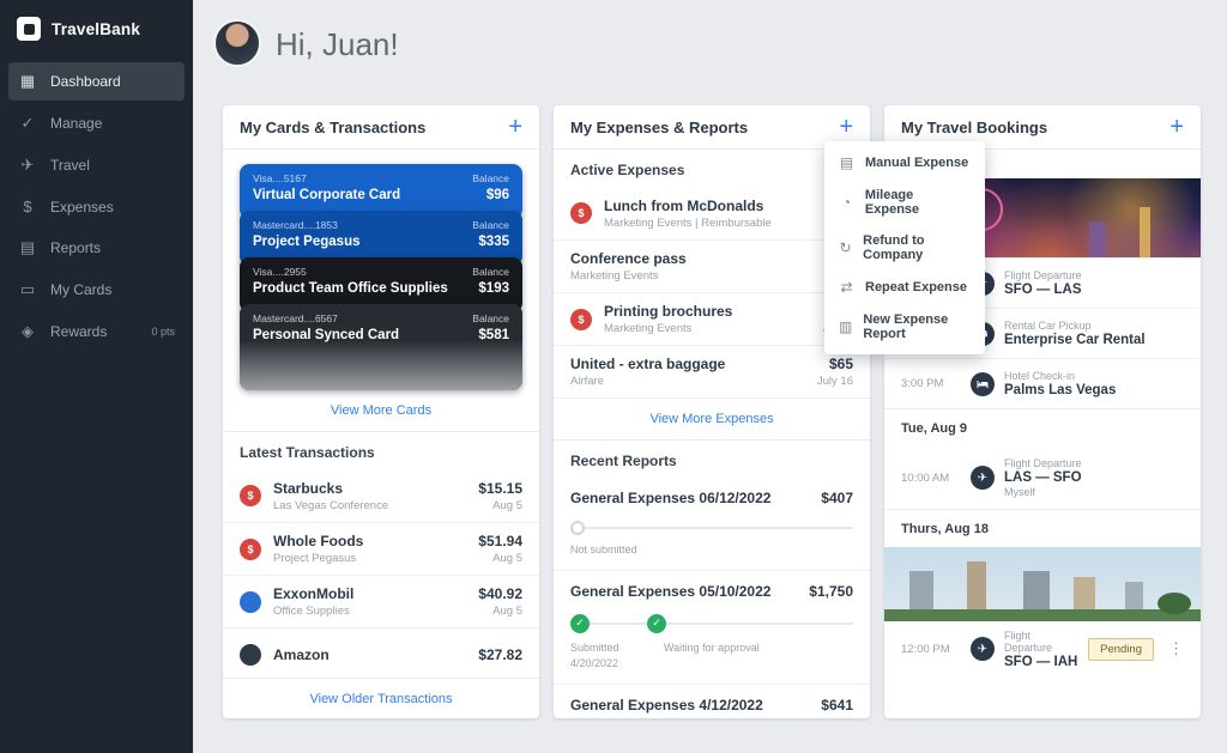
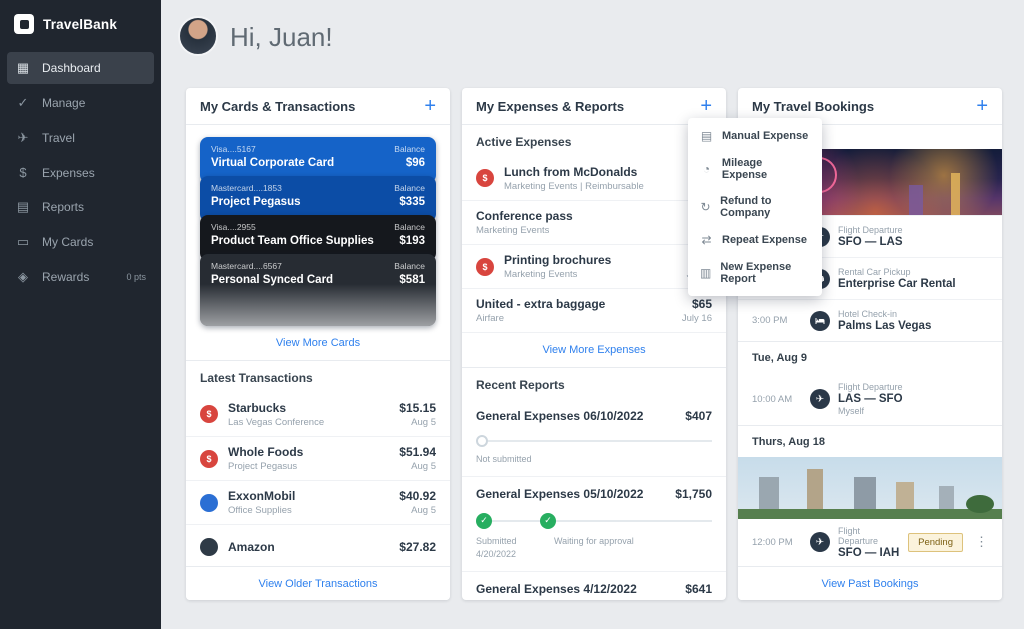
  TravelBank
  ▦
  Dashboard
  ✓
  Manage
  ✈
  Travel
  $
  Expenses
  ▤
  Reports
  ▭
  My Cards
  ◈
  Rewards
  0 pts
  Hi, Juan!
  My Cards & Transactions
  +
  Visa....5167
  Virtual Corporate Card
  Balance
  $96
  Mastercard....1853
  Project Pegasus
  Balance
  $335
  Visa....2955
  Product Team Office Supplies
  Balance
  $193
  Mastercard....6567
  Personal Synced Card
  Balance
  $581
  View More Cards
  Latest Transactions
  $
  Starbucks
  Las Vegas Conference
  $15.15
  Aug 5
  $
  Whole Foods
  Project Pegasus
  $51.94
  Aug 5
  ExxonMobil
  Office Supplies
  $40.92
  Aug 5
  Amazon
  $27.82
  View Older Transactions
  My Expenses & Reports
  +
  Active Expenses
  $
  Lunch from McDonalds
  Marketing Events | Reimbursable
  Conference pass
  Marketing Events
  $
  Printing brochures
  Marketing Events
  United - extra baggage
  Airfare
  $65
  July 16
  View More Expenses
  Recent Reports
- General Expenses 06/12/2022
+ General Expenses 06/10/2022
  $407
  Not submitted
  General Expenses 05/10/2022
  $1,750
  ✓
  ✓
  Submitted
  4/20/2022
  Waiting for approval
  General Expenses 4/12/2022
  $641
  My Travel Bookings
  +
  Flight Departure
  SFO — LAS
  Rental Car Pickup
  Enterprise Car Rental
  3:00 PM
  Hotel Check-in
  Palms Las Vegas
  Tue, Aug 9
  10:00 AM
  ✈
  Flight Departure
  LAS — SFO
  Myself
  Thurs, Aug 18
  12:00 PM
  ✈
  Flight Departure
  SFO — IAH
  Pending
  ⋮
+ View Past Bookings
  ▤
  Manual Expense
  ◔
  Mileage Expense
  ↻
  Refund to Company
  ⇄
  Repeat Expense
  ▥
  New Expense Report
